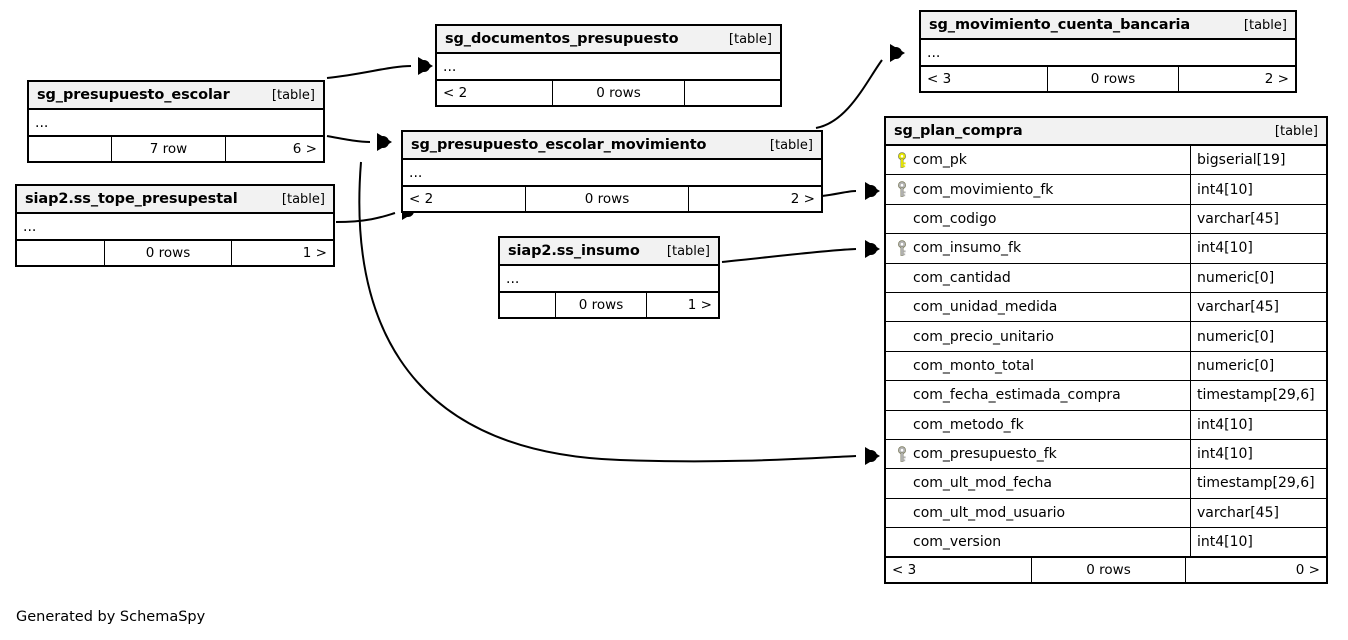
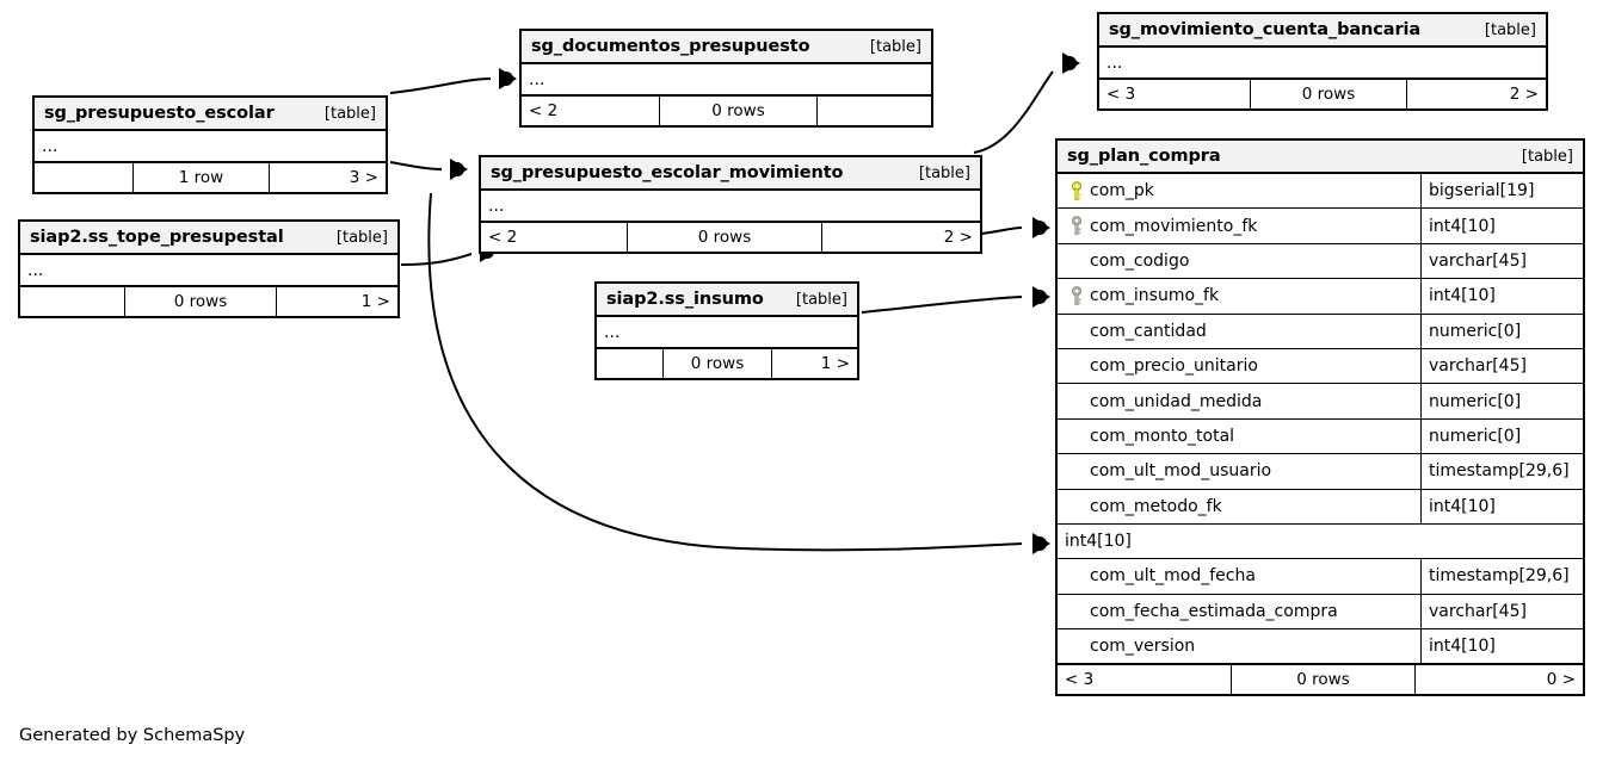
  sg_documentos_presupuesto
  [table]
  ...
  < 2
  0 rows
  sg_movimiento_cuenta_bancaria
  [table]
  ...
  < 3
  0 rows
  2 >
  sg_presupuesto_escolar
  [table]
  ...
- 7 row
+ 1 row
- 6 >
+ 3 >
  siap2.ss_tope_presupestal
  [table]
  ...
  0 rows
  1 >
  sg_presupuesto_escolar_movimiento
  [table]
  ...
  < 2
  0 rows
  2 >
  siap2.ss_insumo
  [table]
  ...
  0 rows
  1 >
  sg_plan_compra
  [table]
  com_pk
  bigserial[19]
  com_movimiento_fk
  int4[10]
  com_codigo
  varchar[45]
  com_insumo_fk
  int4[10]
  com_cantidad
  numeric[0]
- com_unidad_medida
+ com_precio_unitario
  varchar[45]
- com_precio_unitario
+ com_unidad_medida
  numeric[0]
  com_monto_total
  numeric[0]
- com_fecha_estimada_compra
+ com_ult_mod_usuario
  timestamp[29,6]
  com_metodo_fk
  int4[10]
- com_presupuesto_fk
  int4[10]
  com_ult_mod_fecha
  timestamp[29,6]
- com_ult_mod_usuario
+ com_fecha_estimada_compra
  varchar[45]
  com_version
  int4[10]
  < 3
  0 rows
  0 >
  Generated by SchemaSpy
